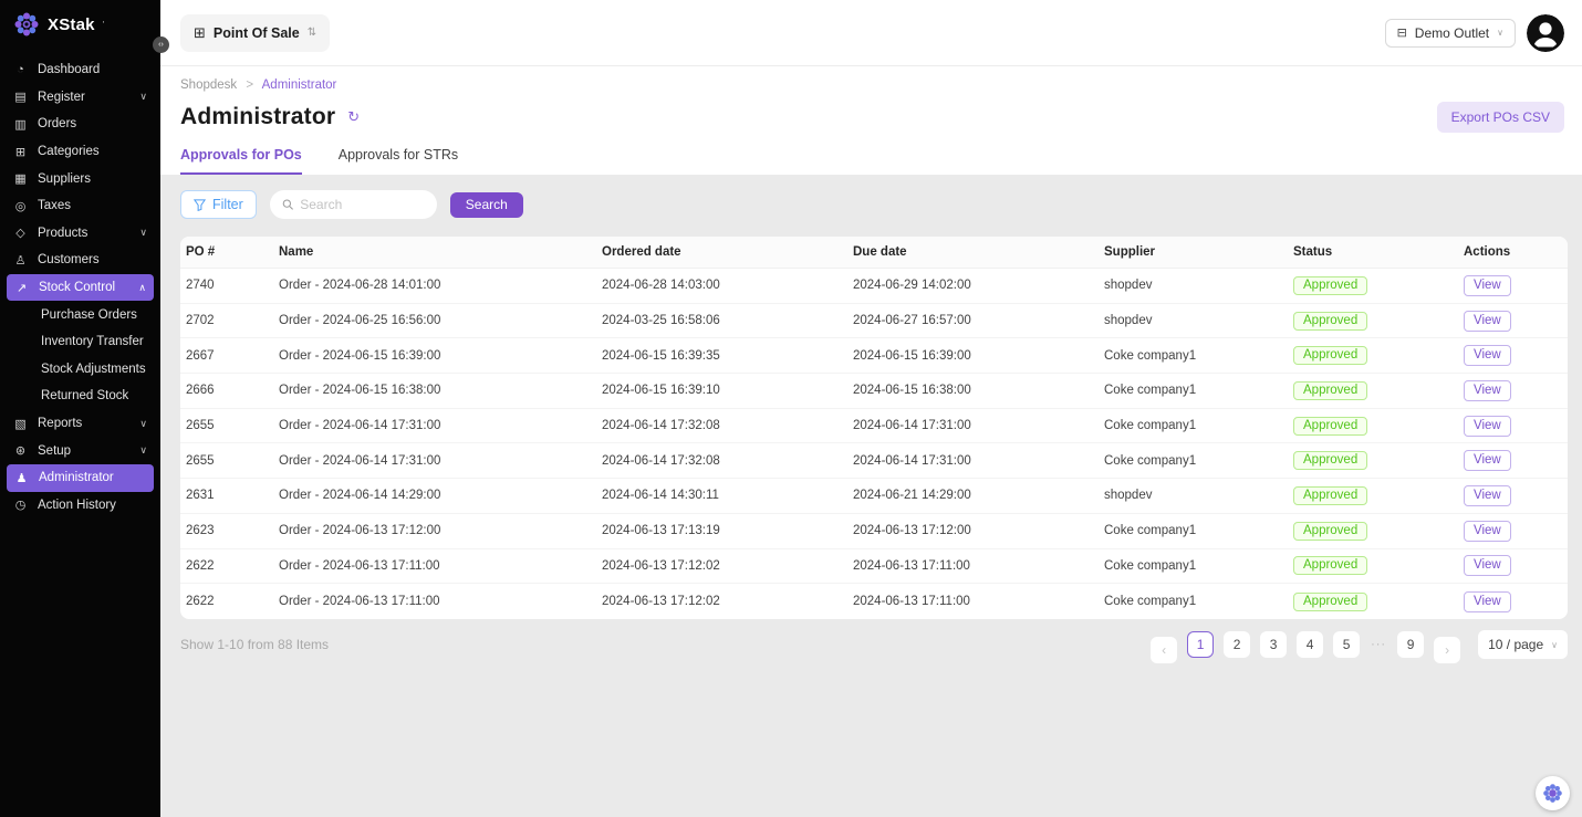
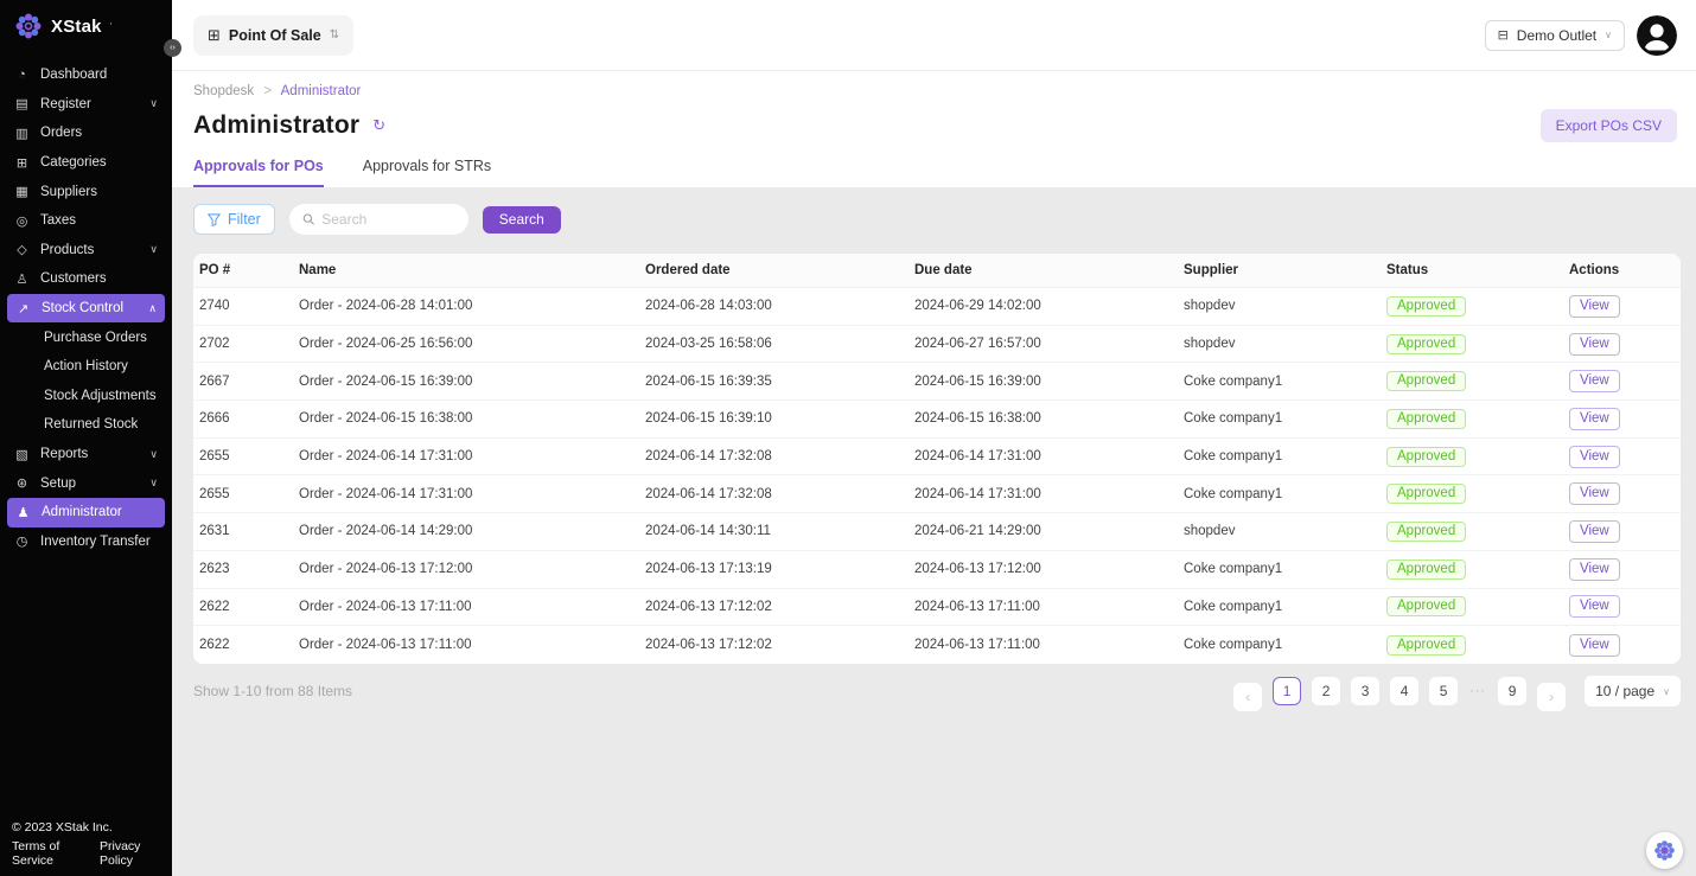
  XStak
  '
  ◔
  Dashboard
  ▤
  Register
  ∨
  ▥
  Orders
  ⊞
  Categories
  ▦
  Suppliers
  ◎
  Taxes
  ◇
  Products
  ∨
  ♙
  Customers
  ↗
  Stock Control
  ∧
  Purchase Orders
- Inventory Transfer
+ Action History
  Stock Adjustments
  Returned Stock
  ▧
  Reports
  ∨
  ⊛
  Setup
  ∨
  ♟
  Administrator
  ◷
- Action History
+ Inventory Transfer
+ © 2023 XStak Inc.
+ Terms of Service
+ Privacy Policy
  ⊞
  Point Of Sale
  ⇅
  ⊟
  Demo Outlet
  ∨
  Shopdesk > Administrator
  Administrator
  ↻
  Export POs CSV
  Approvals for POs
  Approvals for STRs
  Filter
  Search
  Search
  PO #
  Name
  Ordered date
  Due date
  Supplier
  Status
  Actions
  2740
  Order - 2024-06-28 14:01:00
  2024-06-28 14:03:00
  2024-06-29 14:02:00
  shopdev
  Approved
  View
  2702
  Order - 2024-06-25 16:56:00
  2024-03-25 16:58:06
  2024-06-27 16:57:00
  shopdev
  Approved
  View
  2667
  Order - 2024-06-15 16:39:00
  2024-06-15 16:39:35
  2024-06-15 16:39:00
  Coke company1
  Approved
  View
  2666
  Order - 2024-06-15 16:38:00
  2024-06-15 16:39:10
  2024-06-15 16:38:00
  Coke company1
  Approved
  View
  2655
  Order - 2024-06-14 17:31:00
  2024-06-14 17:32:08
  2024-06-14 17:31:00
  Coke company1
  Approved
  View
  2655
  Order - 2024-06-14 17:31:00
  2024-06-14 17:32:08
  2024-06-14 17:31:00
  Coke company1
  Approved
  View
  2631
  Order - 2024-06-14 14:29:00
  2024-06-14 14:30:11
  2024-06-21 14:29:00
  shopdev
  Approved
  View
  2623
  Order - 2024-06-13 17:12:00
  2024-06-13 17:13:19
  2024-06-13 17:12:00
  Coke company1
  Approved
  View
  2622
  Order - 2024-06-13 17:11:00
  2024-06-13 17:12:02
  2024-06-13 17:11:00
  Coke company1
  Approved
  View
  2622
  Order - 2024-06-13 17:11:00
  2024-06-13 17:12:02
  2024-06-13 17:11:00
  Coke company1
  Approved
  View
  Show 1-10 from 88 Items
  ‹
  1
  2
  3
  4
  5
  ···
  9
  ›
  10 / page
  ∨
